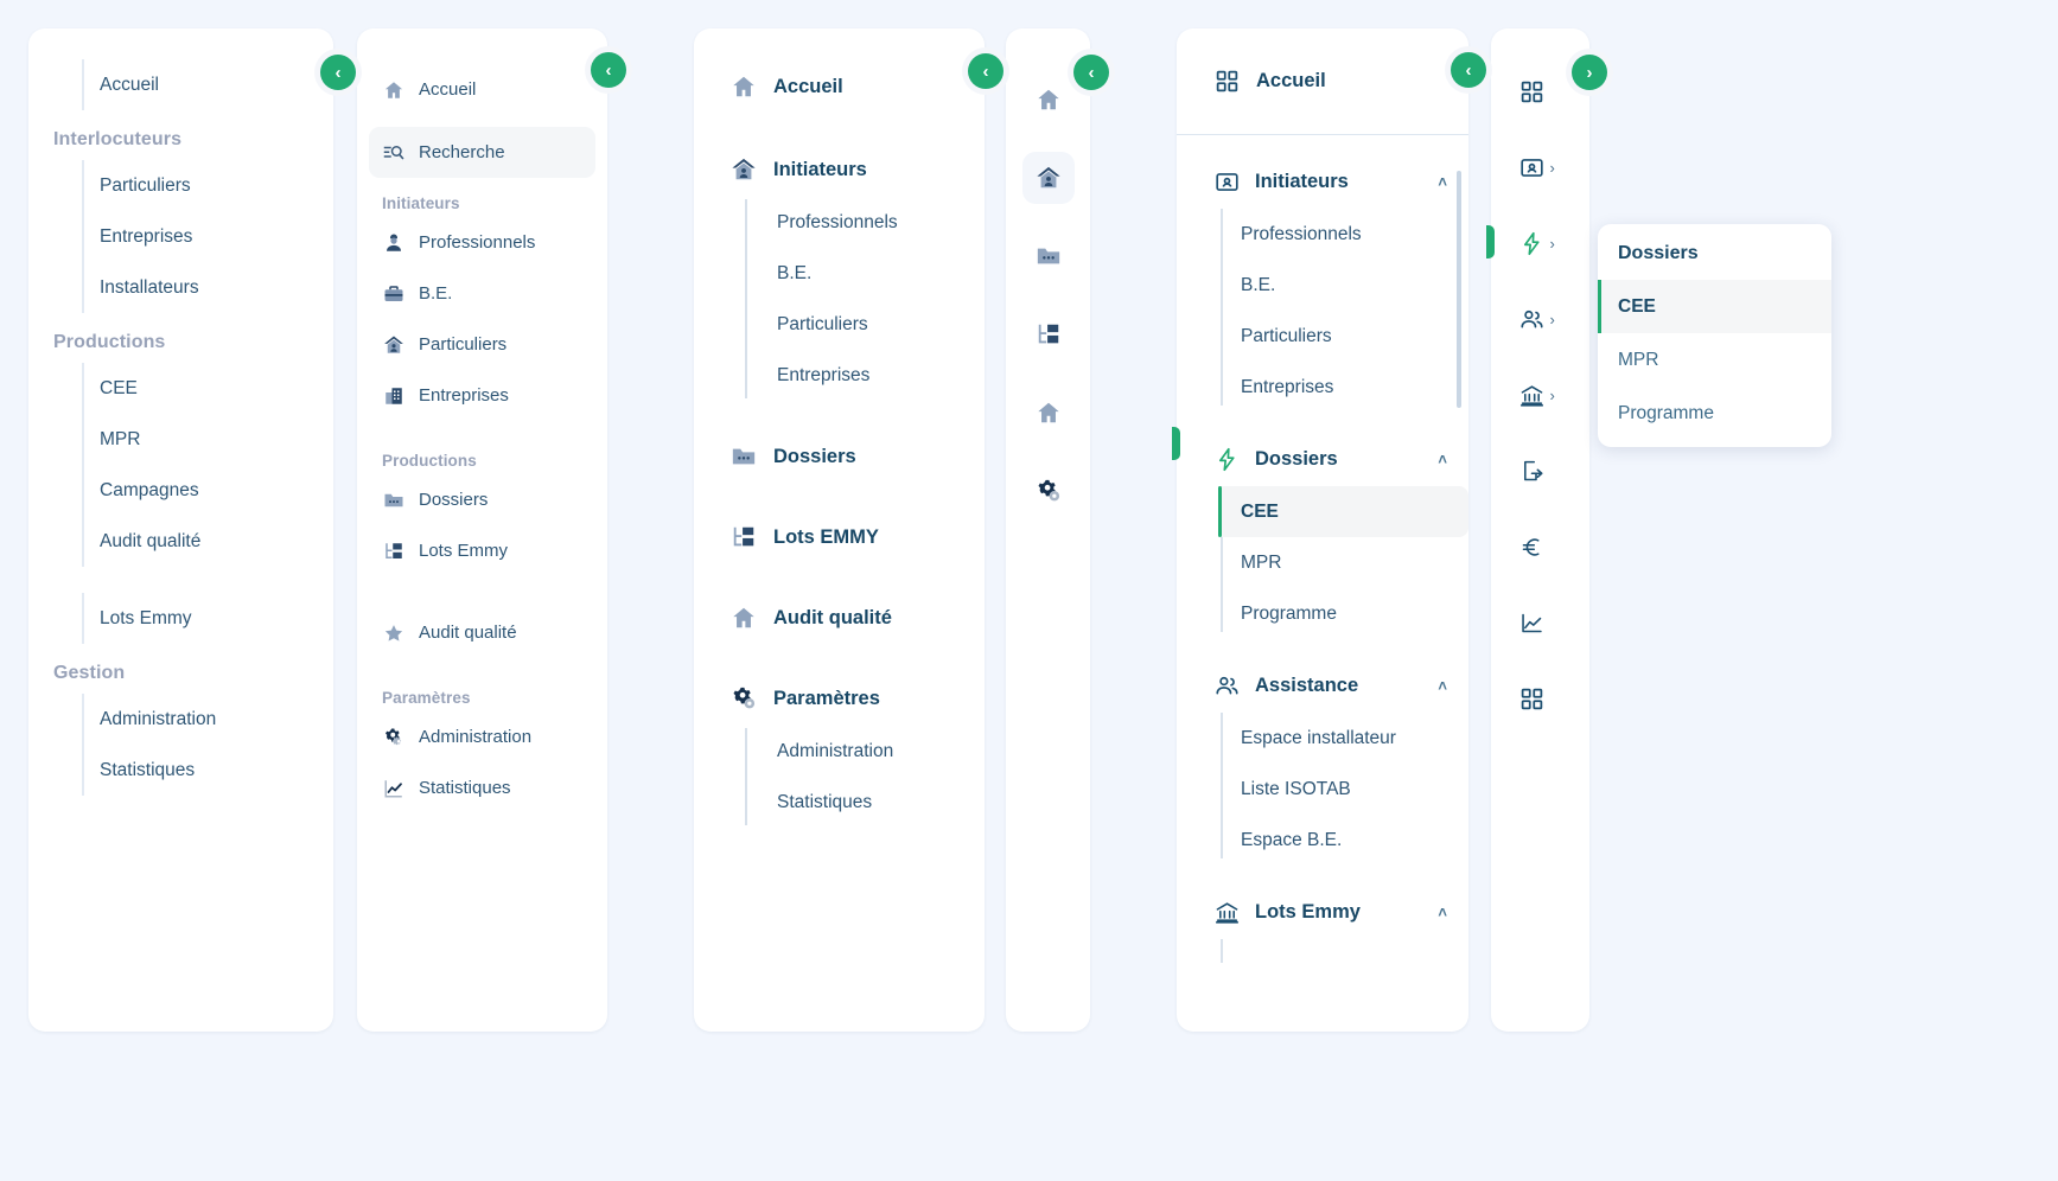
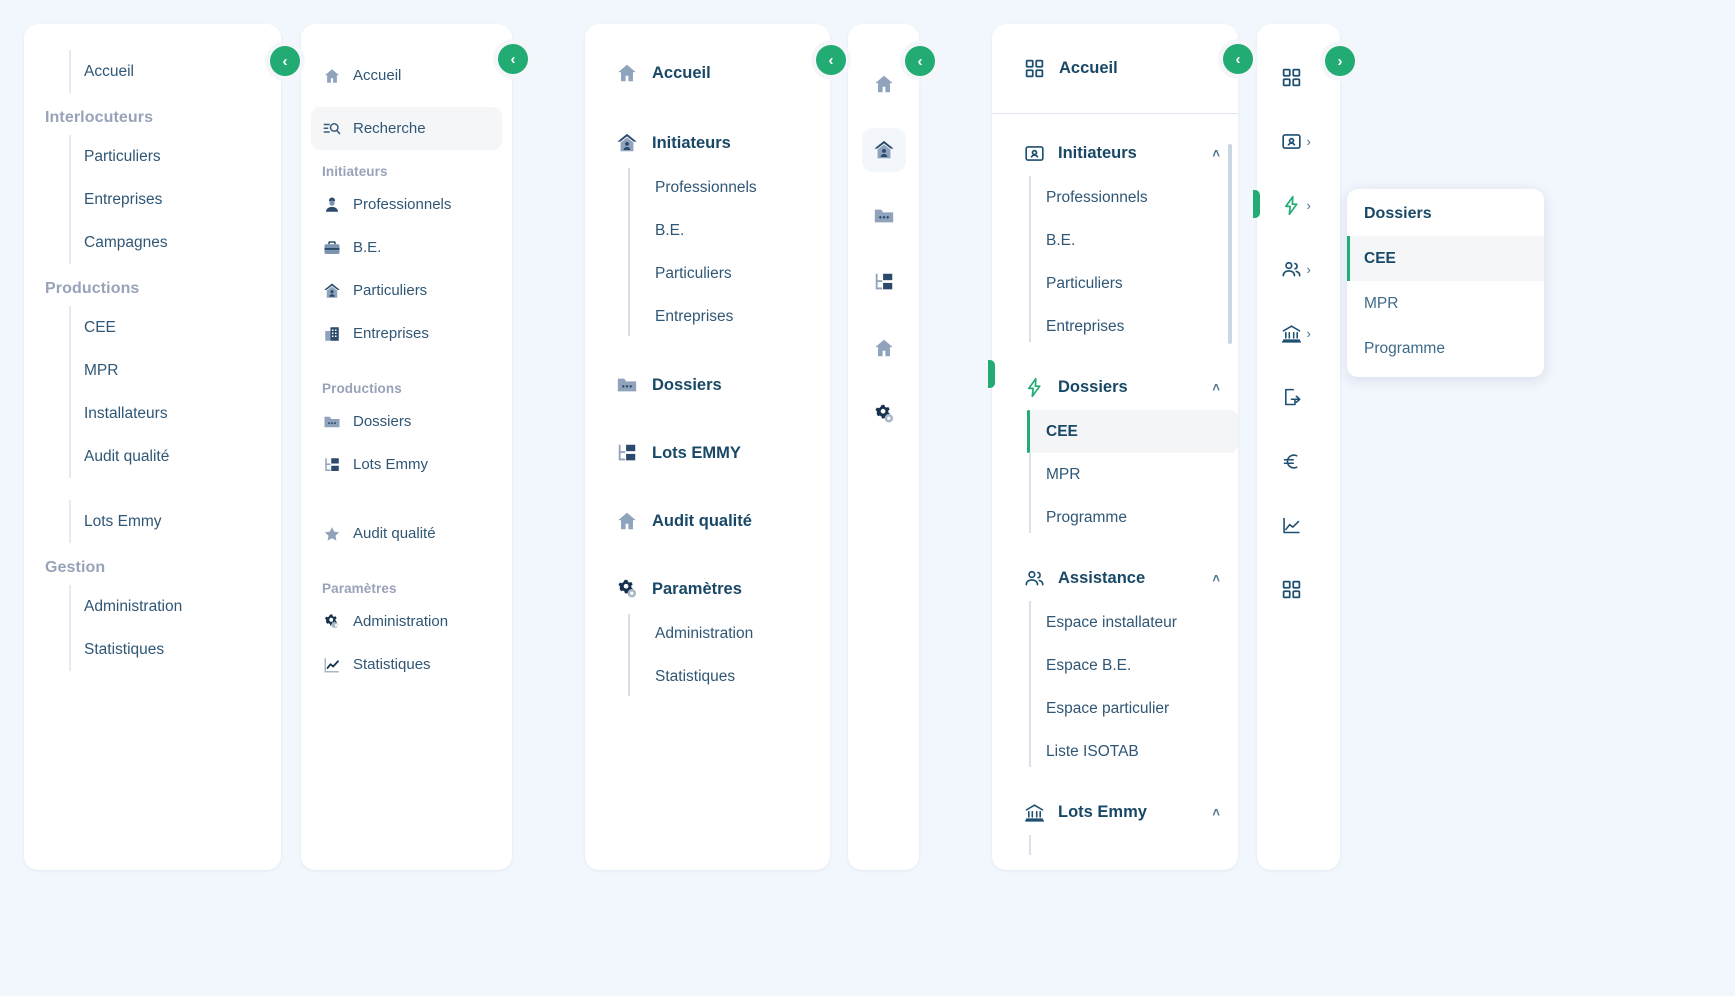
  Accueil
  Interlocuteurs
  Particuliers
  Entreprises
- Installateurs
+ Campagnes
  Productions
  CEE
  MPR
- Campagnes
+ Installateurs
  Audit qualité
  Lots Emmy
  Gestion
  Administration
  Statistiques
  ‹
  Accueil
  Recherche
  Initiateurs
  Professionnels
  B.E.
  Particuliers
  Entreprises
  Productions
  Dossiers
  Lots Emmy
  Audit qualité
  Paramètres
  Administration
  Statistiques
  ‹
  Accueil
  Initiateurs
  Professionnels
  B.E.
  Particuliers
  Entreprises
  Dossiers
  Lots EMMY
  Audit qualité
  Paramètres
  Administration
  Statistiques
  ‹
  ‹
  Accueil
  Initiateurs
  ˄
  Professionnels
  B.E.
  Particuliers
  Entreprises
  Dossiers
  ˄
  CEE
  MPR
  Programme
  Assistance
  ˄
  Espace installateur
- Liste ISOTAB
+ Espace B.E.
+ Espace particulier
- Espace B.E.
+ Liste ISOTAB
  Lots Emmy
  ˄
  ‹
  ›
  ›
  ›
  ›
  ›
  Dossiers
  CEE
  MPR
  Programme
